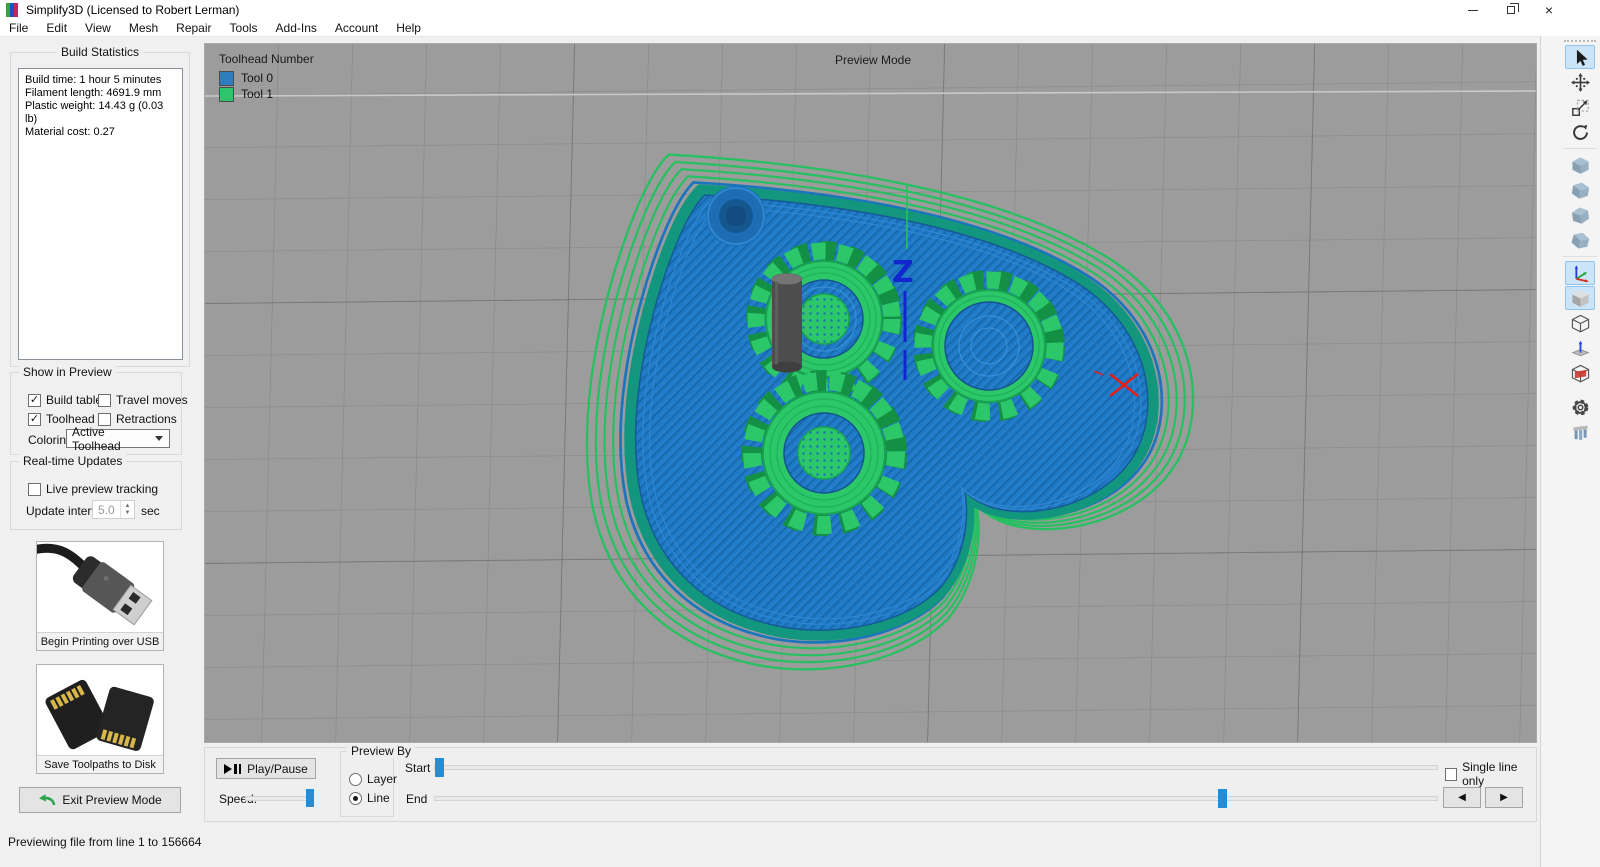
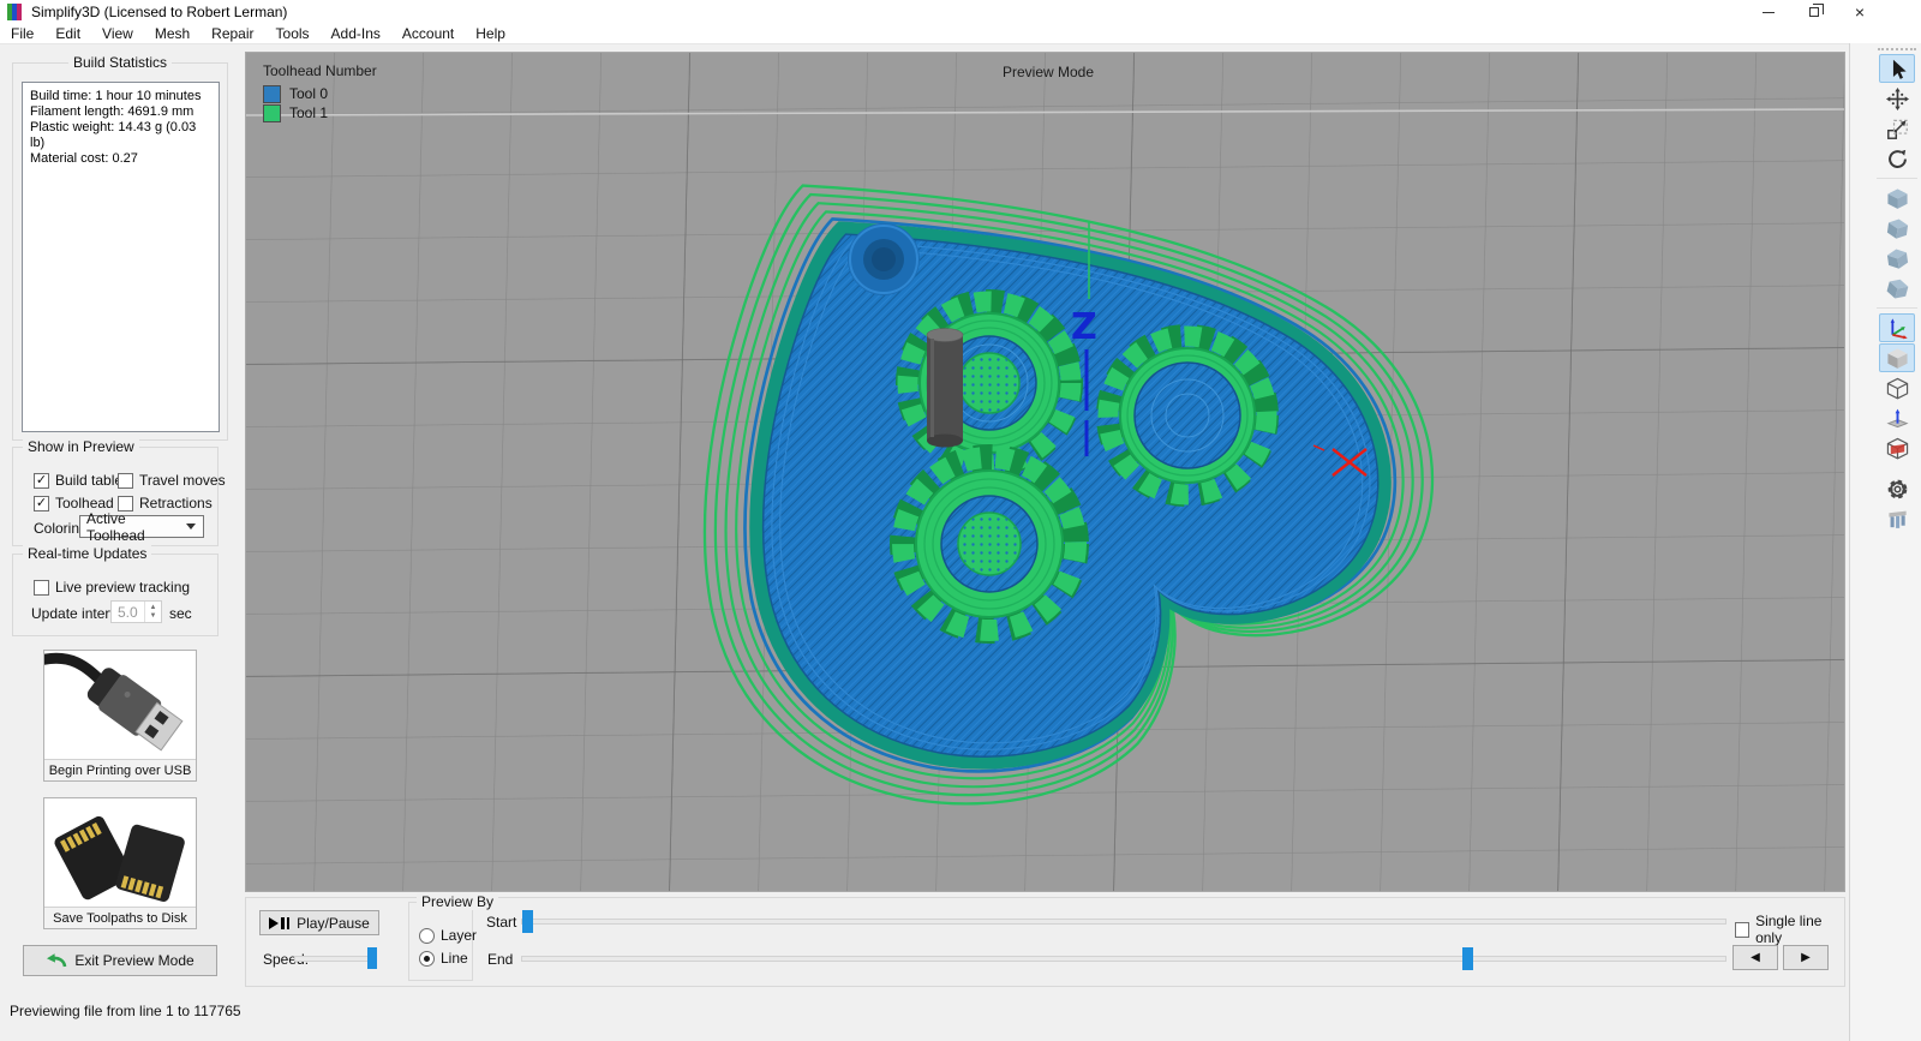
  Simplify3D (Licensed to Robert Lerman)
  ×
  File
  Edit
  View
  Mesh
  Repair
  Tools
  Add-Ins
  Account
  Help
  Build Statistics
- Build time: 1 hour 5 minutes
+ Build time: 1 hour 10 minutes
  Filament length: 4691.9 mm
  Plastic weight: 14.43 g (0.03 lb)
  Material cost: 0.27
  Show in Preview
  ✓
  Build tabl
  Travel moves
  ✓
  Toolhead
  Retractions
  Colorin
  Active Toolhead
  Real-time Updates
  Live preview tracking
  Update inter
  5.0
  sec
  Begin Printing over USB
  Save Toolpaths to Disk
  Exit Preview Mode
  Z
  Toolhead Number
  Tool 0
  Tool 1
  Preview Mode
  Play/Pause
  Preview By
  Layer
  Line
  Start
  End
  Single line only
  ◀
  ▶
- Previewing file from line 1 to 156664
+ Previewing file from line 1 to 117765
